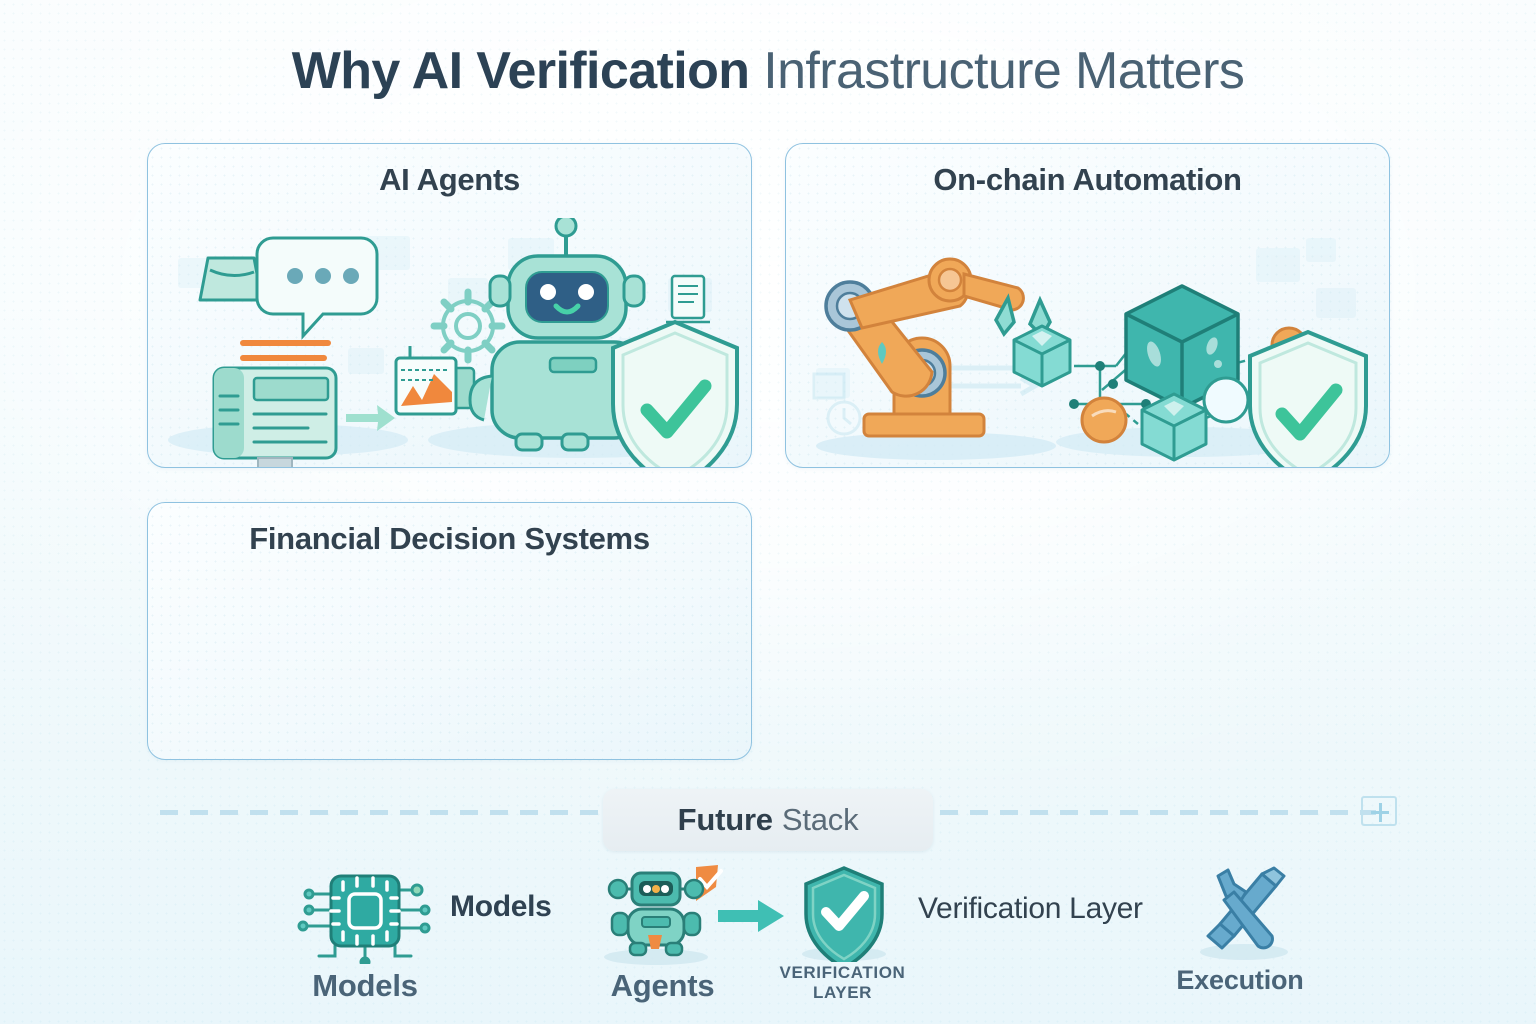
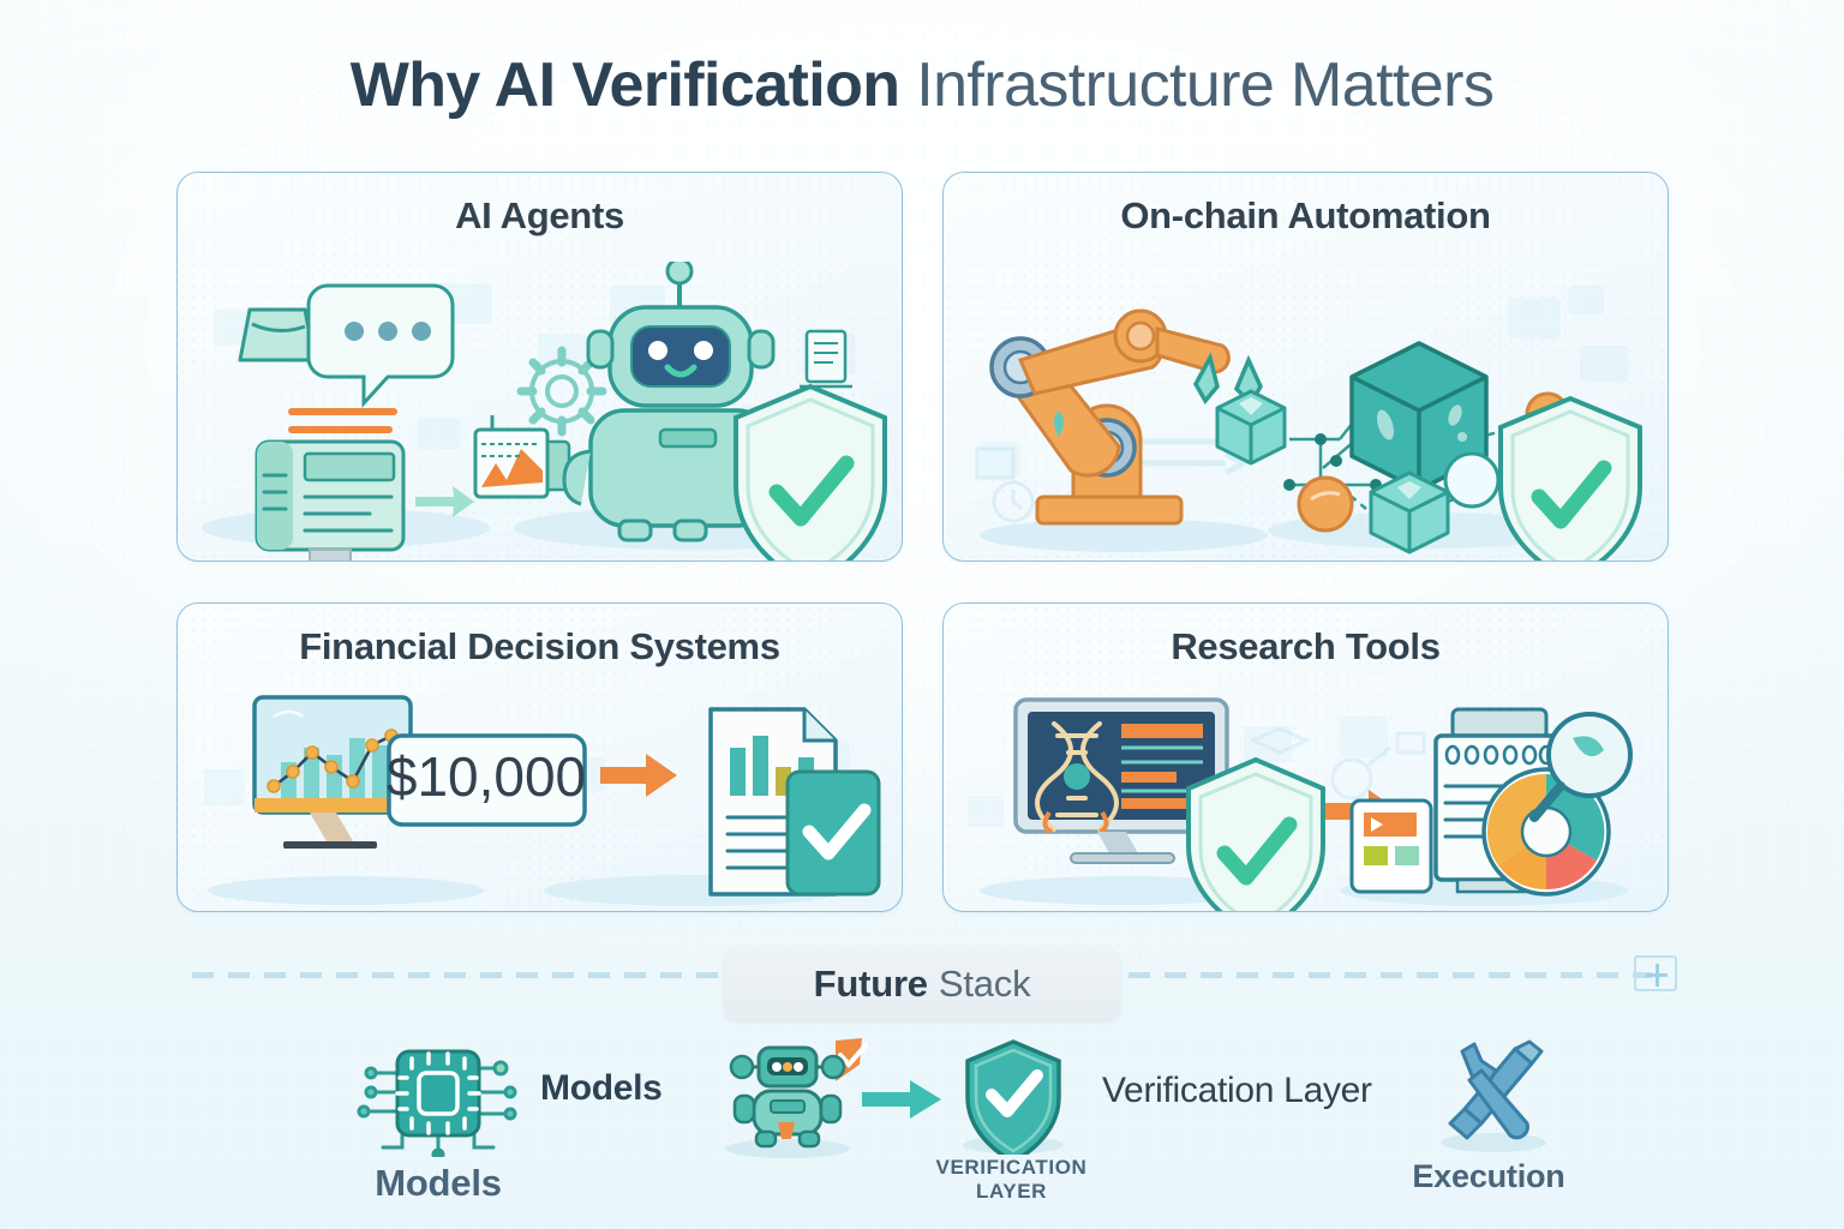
  Why AI Verification Infrastructure Matters
  AI Agents
  On-chain Automation
  Financial Decision Systems
+ $10,000
+ Research Tools
  Future
  Stack
  Models
  Models
- Agents
  VERIFICATION LAYER
  Verification Layer
  Execution
